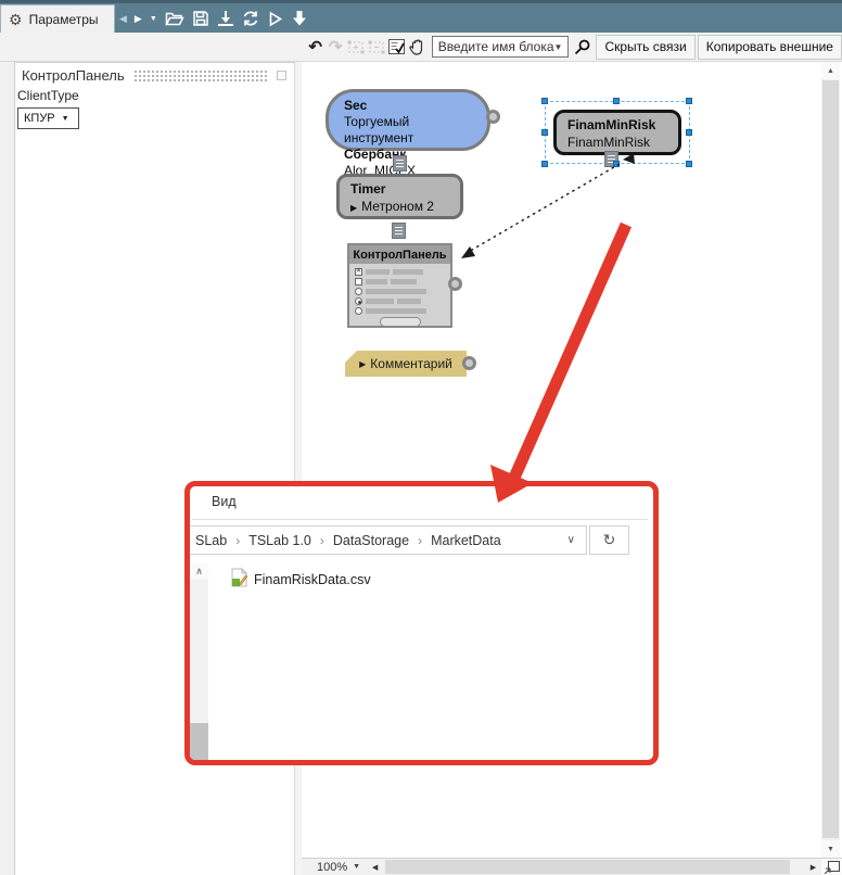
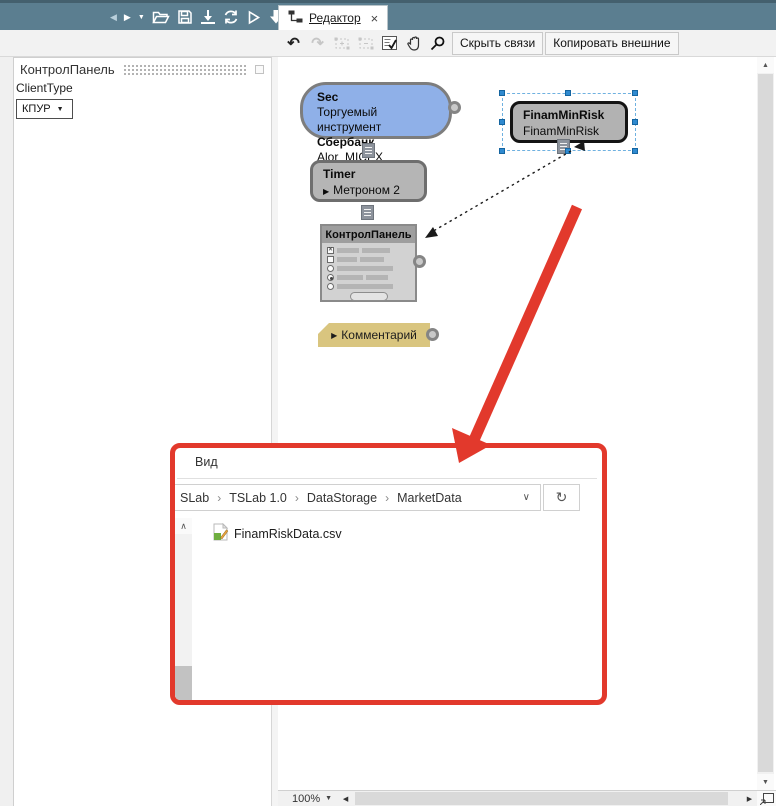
- ⚙
- Параметры
  ◀
  ▶
+ Редактор
+ ×
  ↶
  ↷
- Введите имя блока
- ▼
  Скрыть связи
  Копировать внешние
  КонтролПанель
  ClientType
  КПУР
  Sec
  Торгуемый инструмент
  Сбербанк Alor_MIX
  FinamMinRisk
  FinamMinRisk
  Timer
  ▶ Метроном 2
  КонтролПанель
  ▶
  Комментарий
  Вид
  SLab
  ›
  TSLab 1.0
  ›
  DataStorage
  ›
  MarketData
  ∨
  ↻
  ∧
  FinamRiskData.csv
  100%
